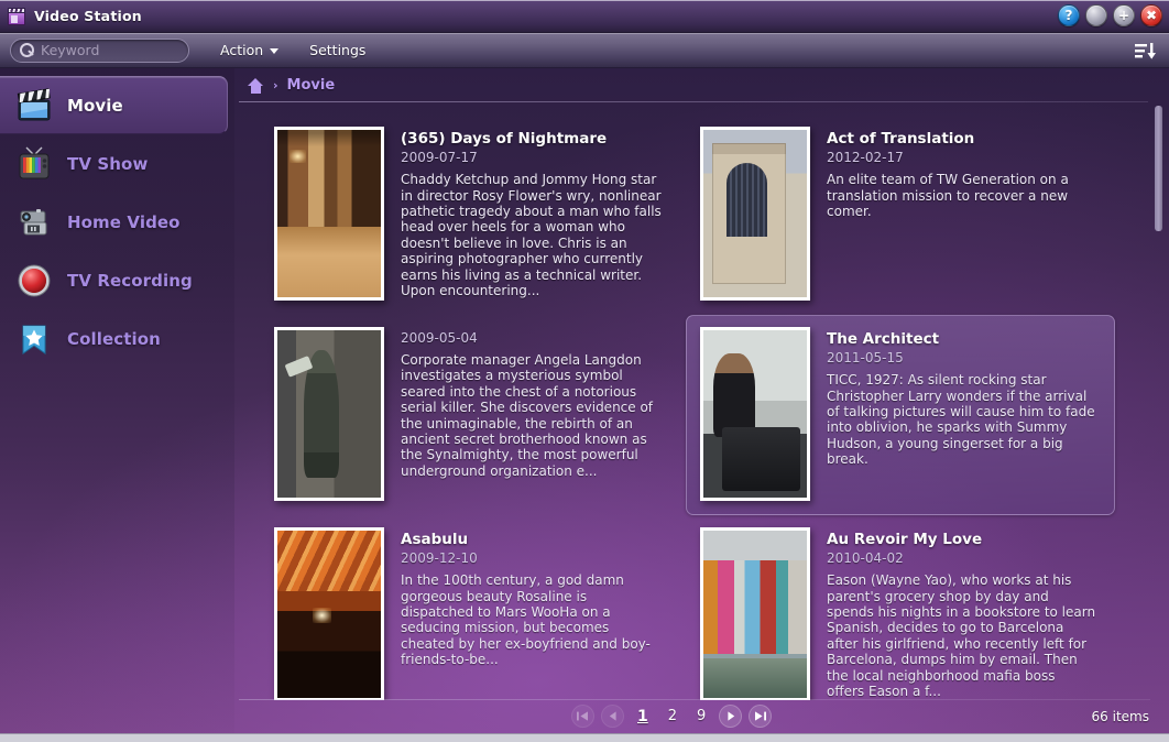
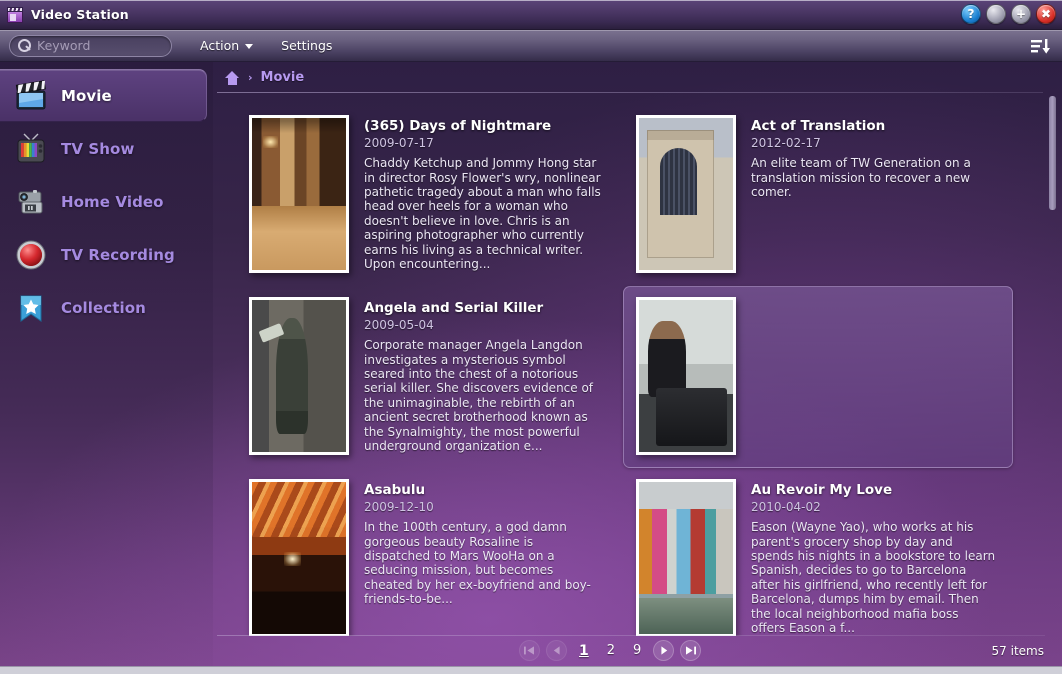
  Video Station
  ?
  +
  ✖
  Keyword
  Action
  Settings
  Movie
  TV Show
  Home Video
  TV Recording
  Collection
  ›
  Movie
  (365) Days of Nightmare
  2009-07-17
  Chaddy Ketchup and Jommy Hong star in director Rosy Flower's wry, nonlinear pathetic tragedy about a man who falls head over heels for a woman who doesn't believe in love. Chris is an aspiring photographer who currently earns his living as a technical writer. Upon encountering...
  Act of Translation
  2012-02-17
  An elite team of TW Generation on a translation mission to recover a new comer.
+ Angela and Serial Killer
  2009-05-04
  Corporate manager Angela Langdon investigates a mysterious symbol seared into the chest of a notorious serial killer. She discovers evidence of the unimaginable, the rebirth of an ancient secret brotherhood known as the Synalmighty, the most powerful underground organization e...
- The Architect
- 2011-05-15
- TICC, 1927: As silent rocking star Christopher Larry wonders if the arrival of talking pictures will cause him to fade into oblivion, he sparks with Summy Hudson, a young singerset for a big break.
  Asabulu
  2009-12-10
  In the 100th century, a god damn gorgeous beauty Rosaline is dispatched to Mars WooHa on a seducing mission, but becomes cheated by her ex-boyfriend and boy-friends-to-be...
  Au Revoir My Love
  2010-04-02
  Eason (Wayne Yao), who works at his parent's grocery shop by day and spends his nights in a bookstore to learn Spanish, decides to go to Barcelona after his girlfriend, who recently left for Barcelona, dumps him by email. Then the local neighborhood mafia boss offers Eason a f...
  1
  2
  9
- 66 items
+ 57 items
